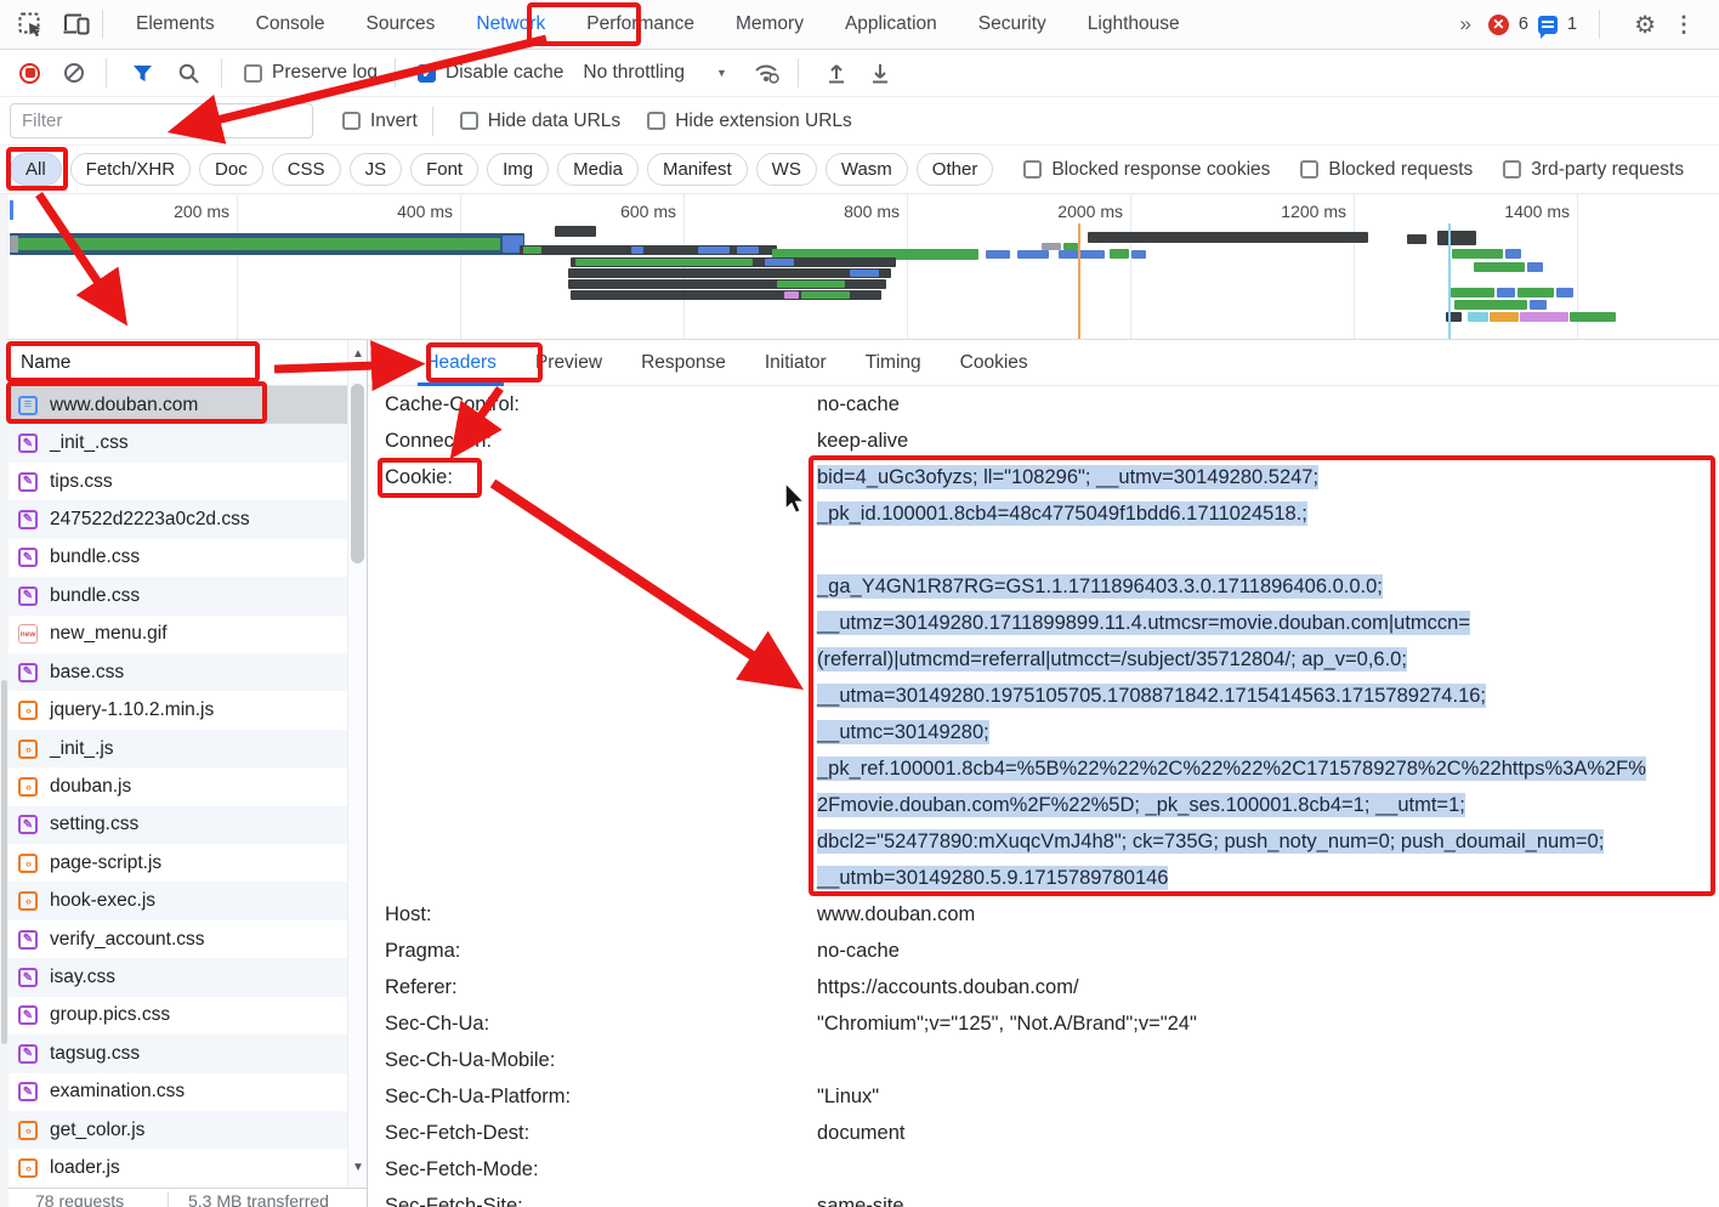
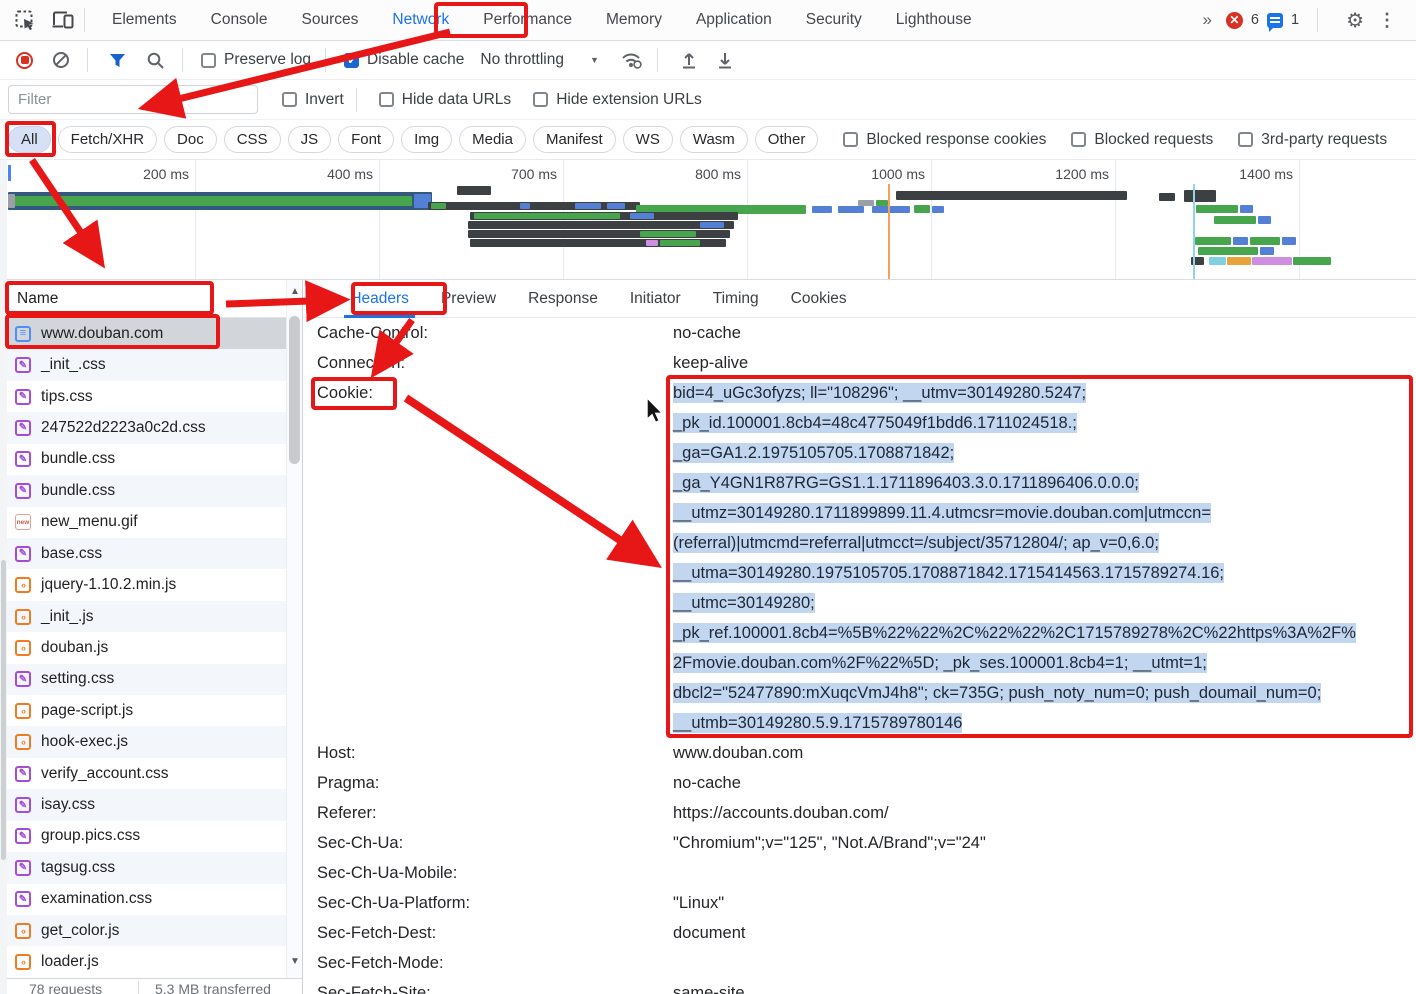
  Elements
  Console
  Sources
  Network
  Performance
  Memory
  Application
  Security
  Lighthouse
  »
  ✕
  6
  1
  ⚙
  ⋮
  Preserve log
  Disable cache
  No throttling
  ▼
  Filter
  Invert
  Hide data URLs
  Hide extension URLs
  All
  Fetch/XHR
  Doc
  CSS
  JS
  Font
  Img
  Media
  Manifest
  WS
  Wasm
  Other
  Blocked response cookies
  Blocked requests
  3rd-party requests
  200 ms
  400 ms
- 600 ms
+ 700 ms
  800 ms
- 2000 ms
+ 1000 ms
  1200 ms
  1400 ms
  Name
  ≡
  www.douban.com
  ✎
  _init_.css
  ✎
  tips.css
  ✎
  247522d2223a0c2d.css
  ✎
  bundle.css
  ✎
  bundle.css
  new_menu.gif
  ✎
  base.css
  ‹›
  jquery-1.10.2.min.js
  ‹›
  _init_.js
  ‹›
  douban.js
  ✎
  setting.css
  ‹›
  page-script.js
  ‹›
  hook-exec.js
  ✎
  verify_account.css
  ✎
  isay.css
  ✎
  group.pics.css
  ✎
  tagsug.css
  ✎
  examination.css
  ‹›
  get_color.js
  ‹›
  loader.js
  ▲
  ▼
  78 requests
  5.3 MB transferred
  Headers
  Preview
  Response
  Initiator
  Timing
  Cookies
  Cache-Conrol:
  no-cache
  Connecton:
  keep-alive
  Cookie:
  bid=4_uGc3ofyzs; ll="108296"; __utmv=30149280.5247;
  _pk_id.100001.8cb4=48c4775049f1bdd6.1711024518.;
+ _ga=GA1.2.1975105705.1708871842;
  _ga_Y4GN1R87RG=GS1.1.1711896403.3.0.1711896406.0.0.0;
  __utmz=30149280.1711899899.11.4.utmcsr=movie.douban.com|utmccn=
  (referral)|utmcmd=referral|utmcct=/subject/35712804/; ap_v=0,6.0;
  __utma=30149280.1975105705.1708871842.1715414563.1715789274.16;
  __utmc=30149280;
  _pk_ref.100001.8cb4=%5B%22%22%2C%22%22%2C1715789278%2C%22https%3A%2F%
  2Fmovie.douban.com%2F%22%5D; _pk_ses.100001.8cb4=1; __utmt=1;
  dbcl2="52477890:mXuqcVmJ4h8"; ck=735G; push_noty_num=0; push_doumail_num=0;
  __utmb=30149280.5.9.1715789780146
  Host:
  www.douban.com
  Pragma:
  no-cache
  Referer:
  https://accounts.douban.com/
  Sec-Ch-Ua:
  "Chromium";v="125", "Not.A/Brand";v="24"
  Sec-Ch-Ua-Mobile:
  Sec-Ch-Ua-Platform:
  "Linux"
  Sec-Fetch-Dest:
  document
  Sec-Fetch-Mode:
  Sec-Fetch-Site:
  same-site
